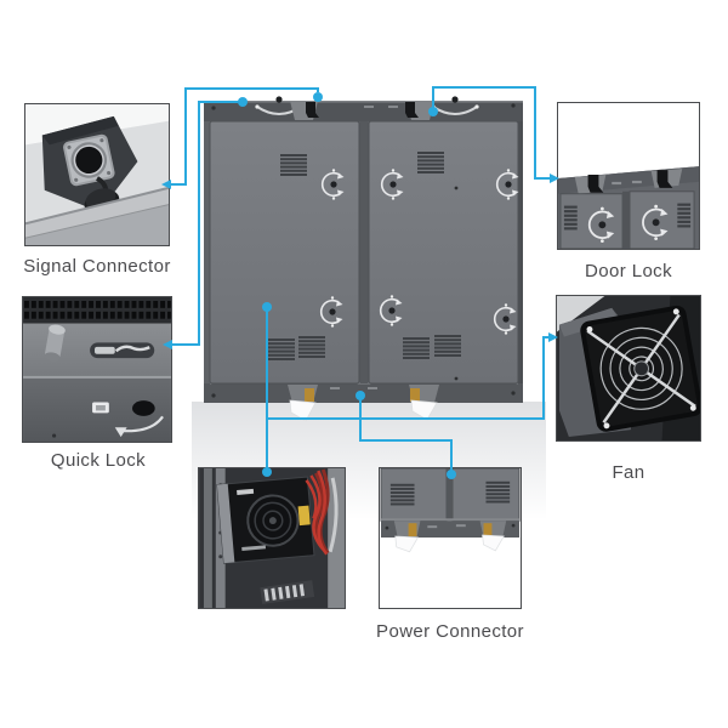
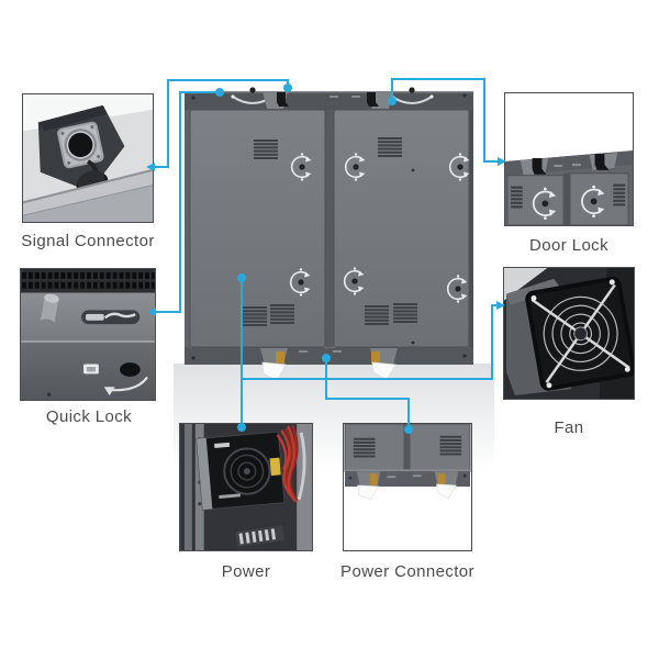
  Signal Connector
  Door Lock
  Quick Lock
  Fan
+ Power
  Power Connector
